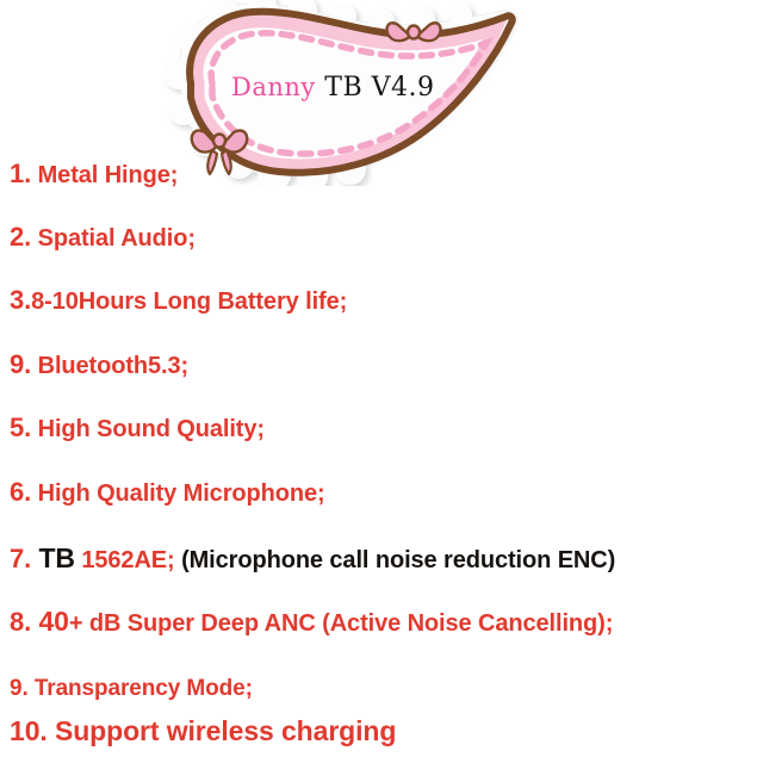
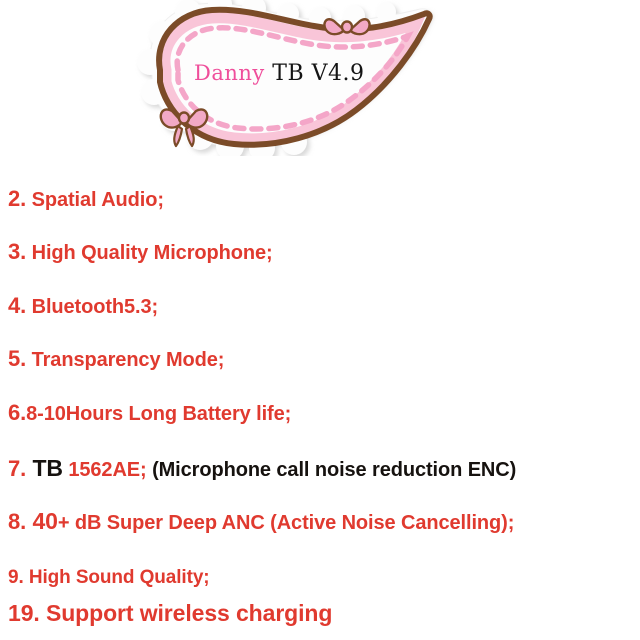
  Danny TB V4.9
- 1. Metal Hinge;
  2. Spatial Audio;
- 3.8-10Hours Long Battery life;
+ 3. High Quality Microphone;
- 9. Bluetooth5.3;
+ 4. Bluetooth5.3;
- 5. High Sound Quality;
+ 5. Transparency Mode;
- 6. High Quality Microphone;
+ 6.8-10Hours Long Battery life;
  7. TB 1562AE; (Microphone call noise reduction ENC)
  8. 40+ dB Super Deep ANC (Active Noise Cancelling);
- 9. Transparency Mode;
+ 9. High Sound Quality;
- 10. Support wireless charging
+ 19. Support wireless charging
